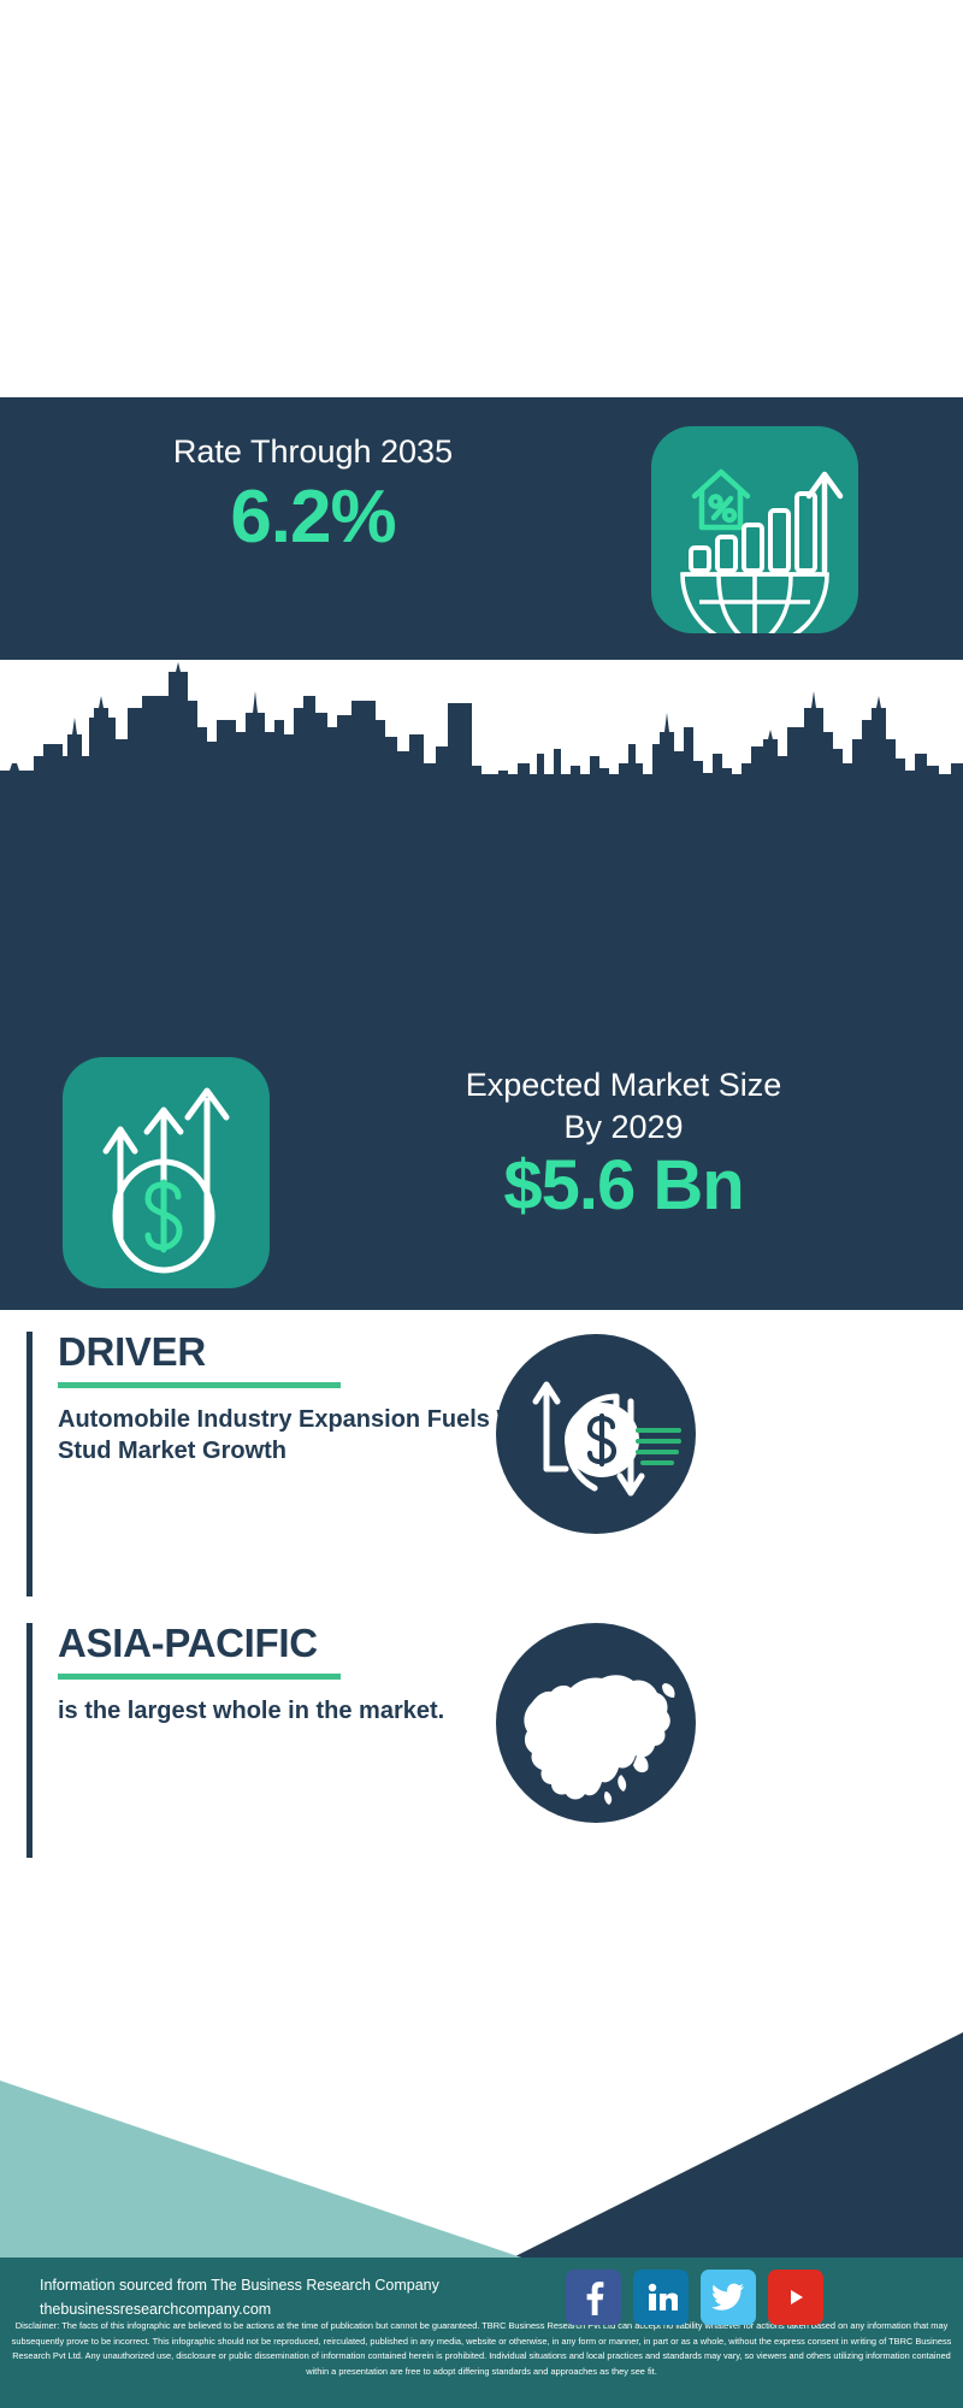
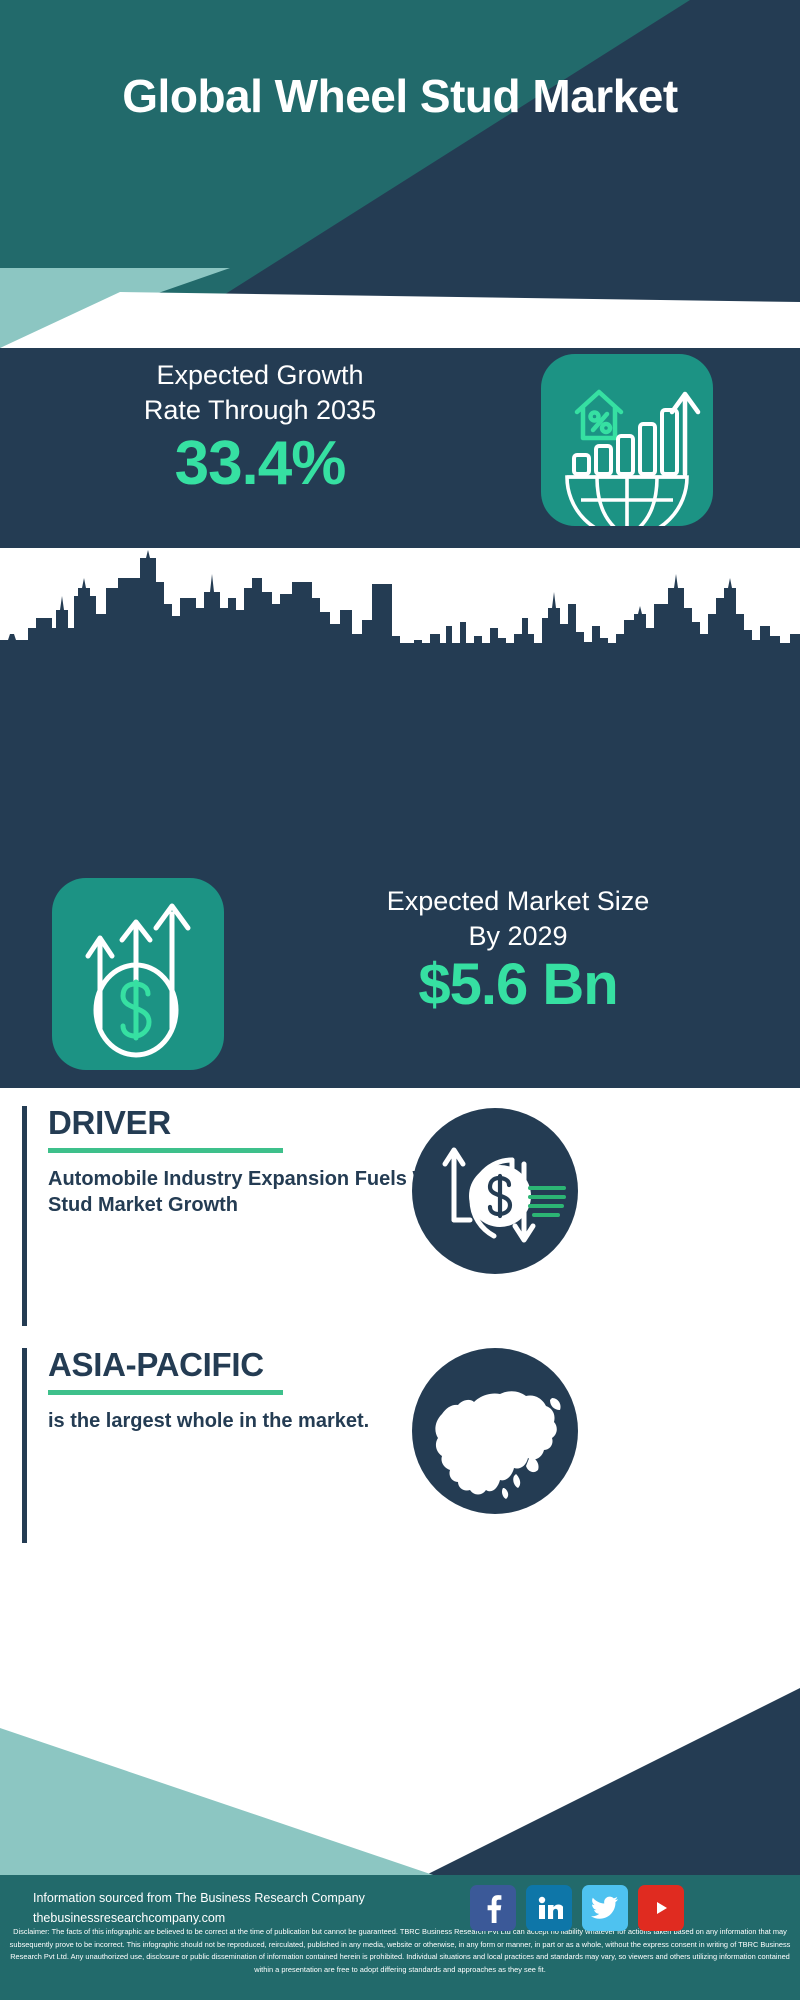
+ Global Wheel Stud Market
+ Expected Growth
  Rate Through 2035
- 6.2%
+ 33.4%
  Expected Market Size
  By 2029
  $5.6 Bn
  DRIVER
  Automobile Industry Expansion Fuels Stud Market Growth
  ASIA-PACIFIC
  is the largest whole in the market.
  Information sourced from The Business Research Company
  thebusinessresearchcompany.com
- Disclaimer: The facts of this infographic are believed to be actions at the time of publication but cannot be guaranteed. TBRC Business Research Pvt Ltd can accept no liability whatever for actions taken based on any information that may subsequently prove to be incorrect. This infographic should not be reproduced, reirculated, published in any media, website or otherwise, in any form or manner, in part or as a whole, without the express consent in writing of TBRC Business Research Pvt Ltd. Any unauthorized use, disclosure or public dissemination of information contained herein is prohibited. Individual situations and local practices and standards may vary, so viewers and others utilizing information contained within a presentation are free to adopt differing standards and approaches as they see fit.
+ Disclaimer: The facts of this infographic are believed to be correct at the time of publication but cannot be guaranteed. TBRC Business Research Pvt Ltd can accept no liability whatever for actions taken based on any information that may subsequently prove to be incorrect. This infographic should not be reproduced, reirculated, published in any media, website or otherwise, in any form or manner, in part or as a whole, without the express consent in writing of TBRC Business Research Pvt Ltd. Any unauthorized use, disclosure or public dissemination of information contained herein is prohibited. Individual situations and local practices and standards may vary, so viewers and others utilizing information contained within a presentation are free to adopt differing standards and approaches as they see fit.
